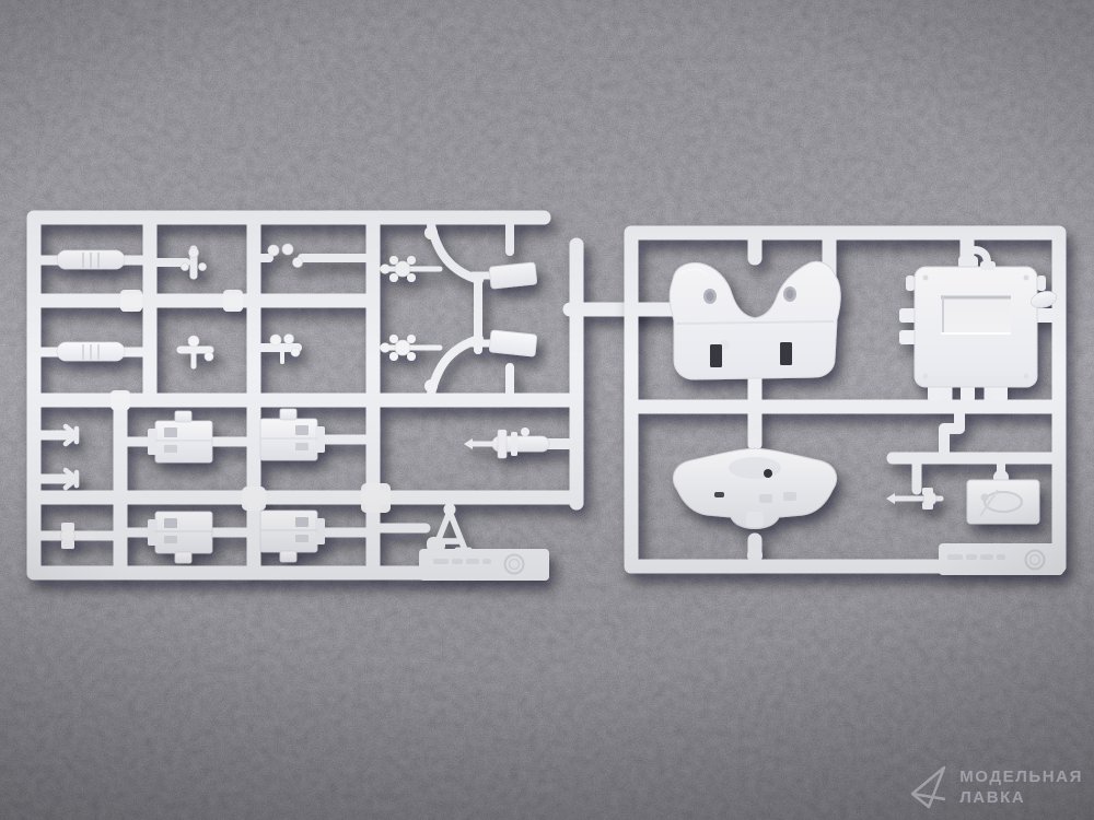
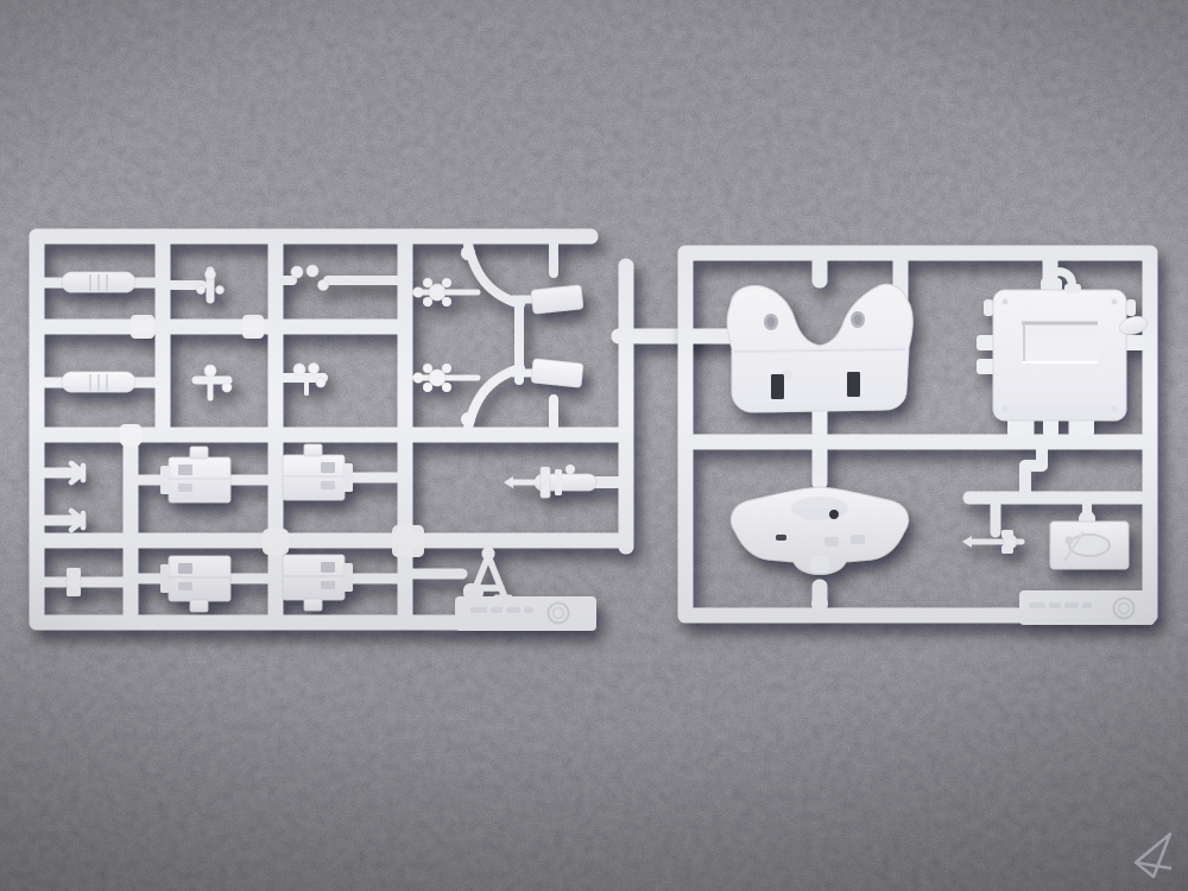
- МОДЕЛЬНАЯ
- ЛАВКА
